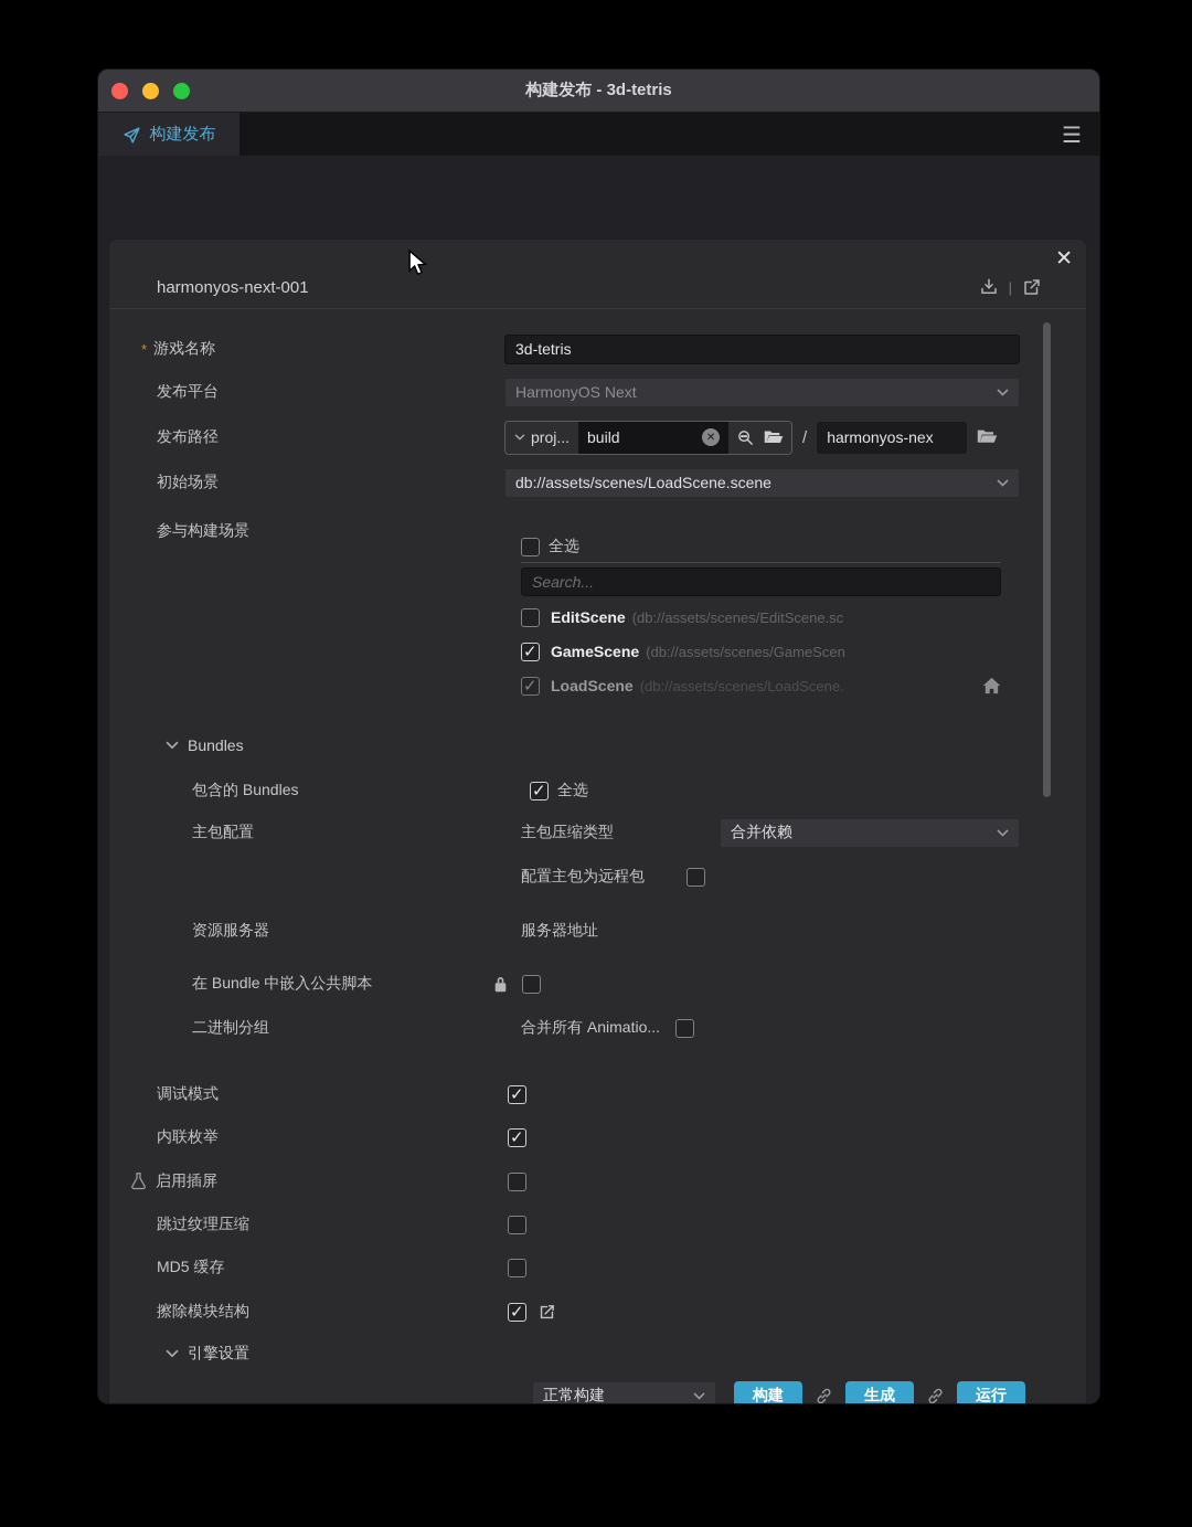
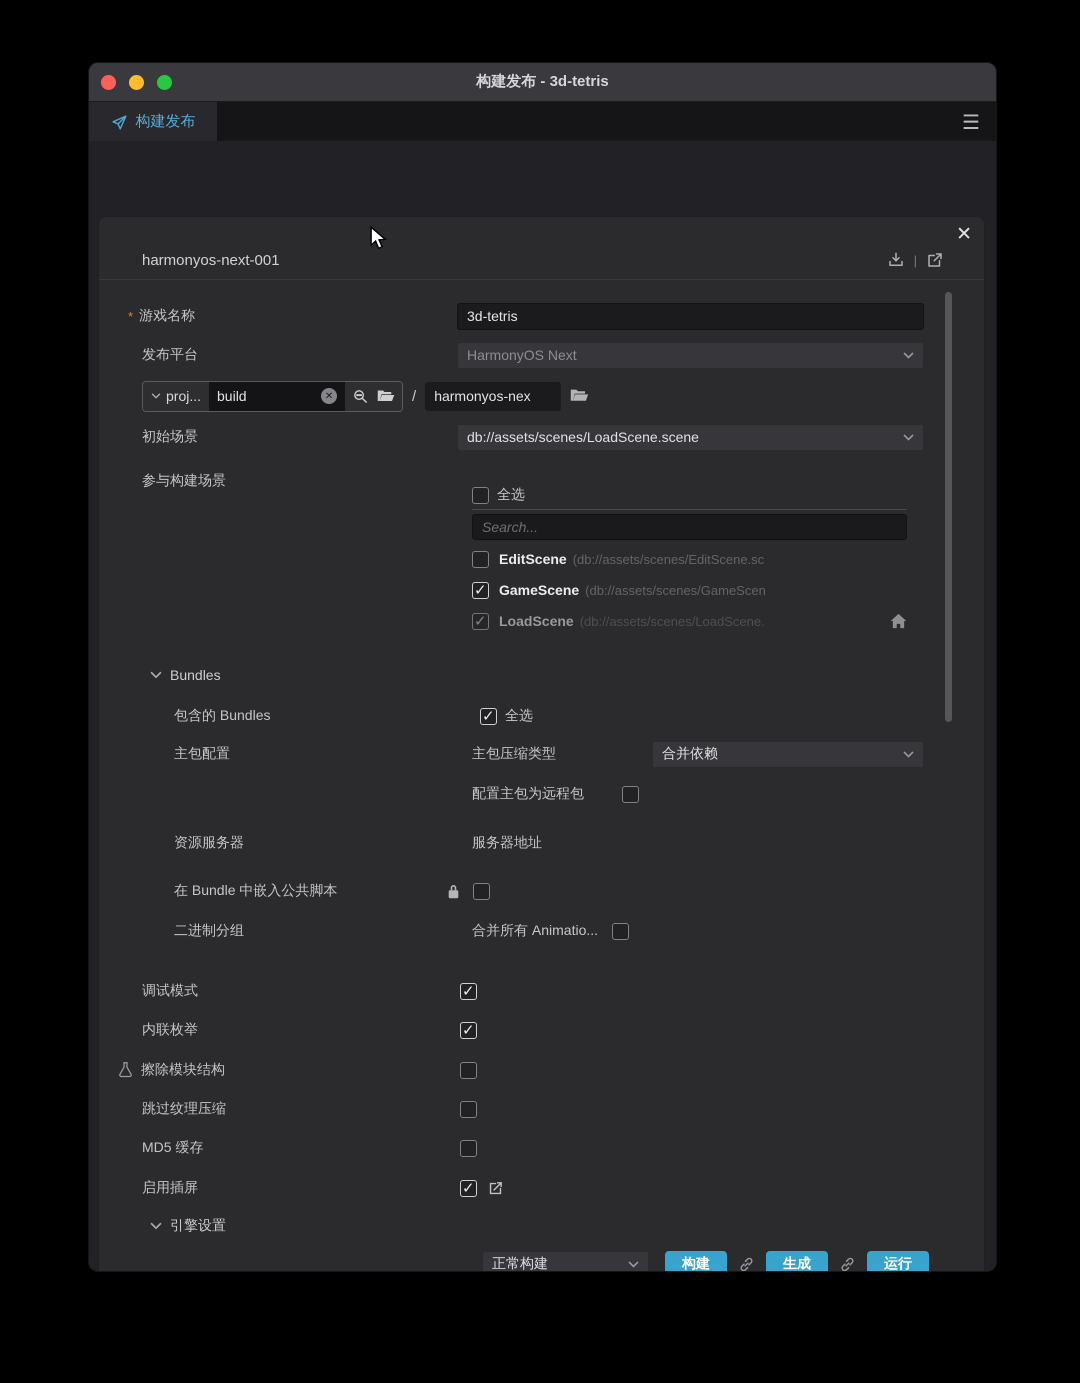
  构建发布 - 3d-tetris
  构建发布
  ☰
  ✕
  harmonyos-next-001
  |
  *
  游戏名称
  3d-tetris
  发布平台
  HarmonyOS Next
- 发布路径
  proj...
  build
  ✕
  /
  harmonyos-nex
  初始场景
  db://assets/scenes/LoadScene.scene
  参与构建场景
  全选
  Search...
  EditScene
  (db://assets/scenes/EditScene.sc
  GameScene
  (db://assets/scenes/GameScen
  LoadScene
  (db://assets/scenes/LoadScene.
  Bundles
  包含的 Bundles
  全选
  主包配置
  主包压缩类型
  合并依赖
  配置主包为远程包
  资源服务器
  服务器地址
  在 Bundle 中嵌入公共脚本
  二进制分组
  合并所有 Animatio...
  调试模式
  内联枚举
- 启用插屏
+ 擦除模块结构
  跳过纹理压缩
  MD5 缓存
- 擦除模块结构
+ 启用插屏
  引擎设置
  正常构建
  构建
  生成
  运行
